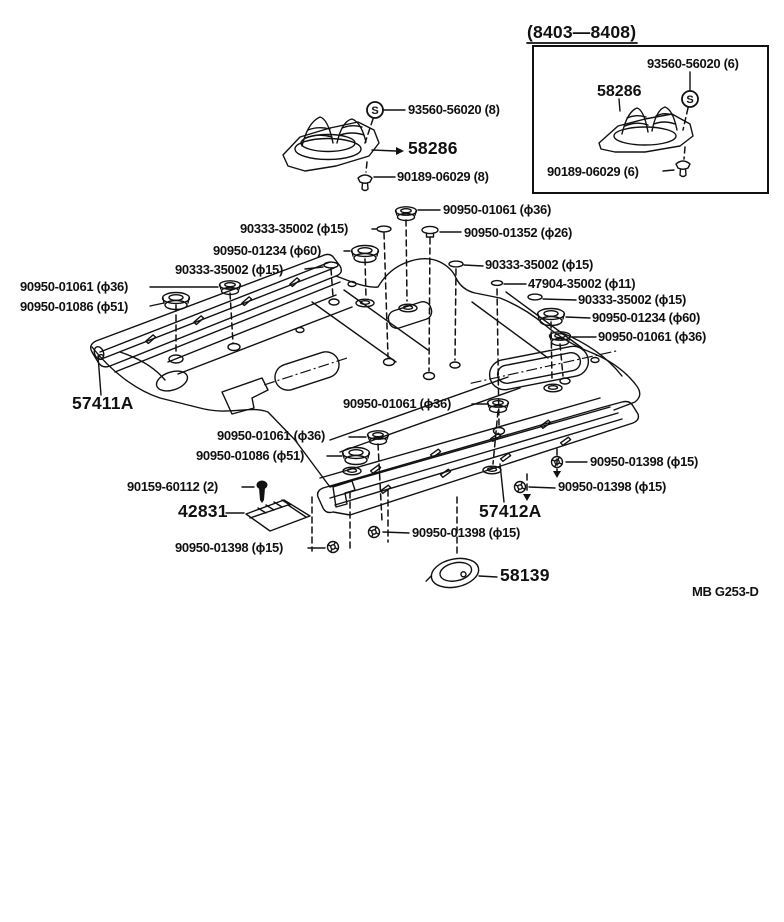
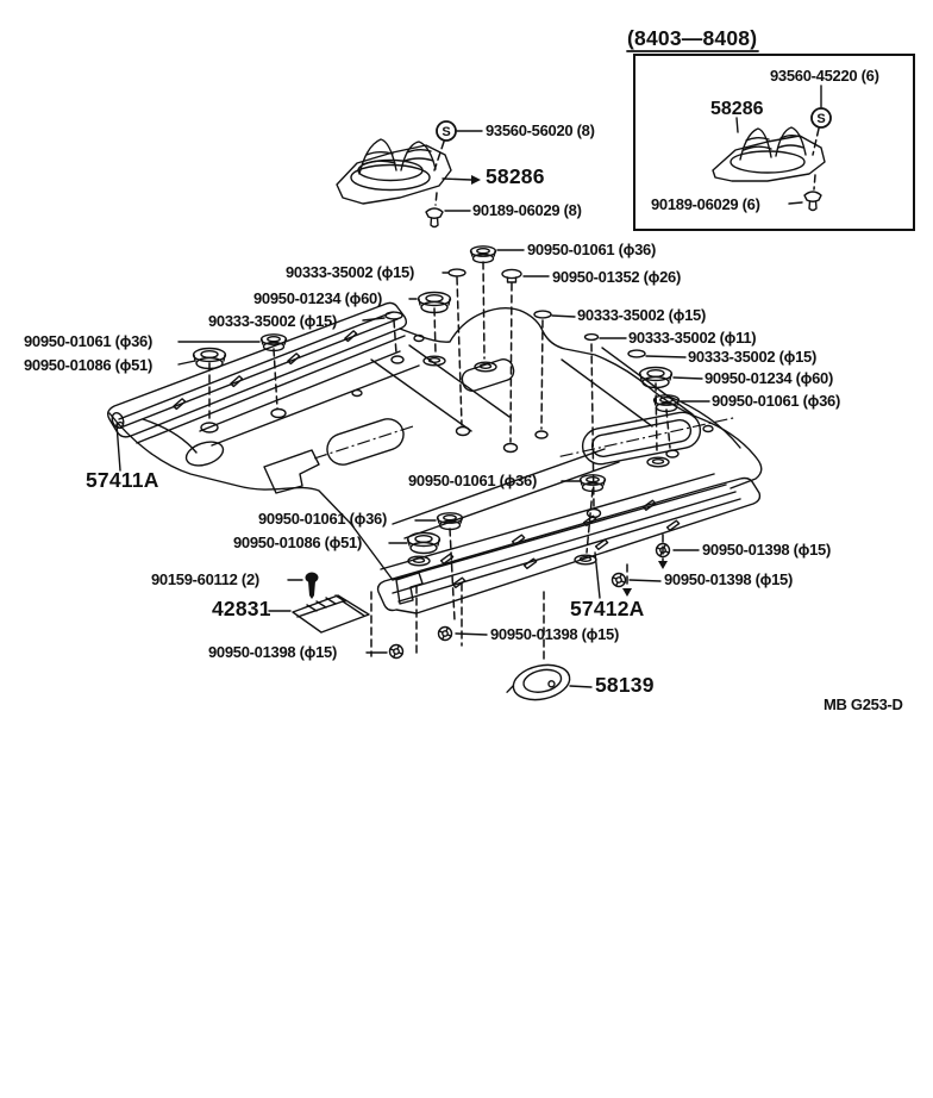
  (8403—8408)
- 93560-56020 (6)
+ 93560-45220 (6)
  S
  58286
  90189-06029 (6)
  S
  93560-56020 (8)
  58286
  90189-06029 (8)
  90950-01061 (ϕ36)
  90950-01352 (ϕ26)
  90333-35002 (ϕ15)
  90950-01234 (ϕ60)
  90333-35002 (ϕ15)
  90950-01061 (ϕ36)
  90950-01086 (ϕ51)
  90333-35002 (ϕ15)
- 47904-35002 (ϕ11)
+ 90333-35002 (ϕ11)
  90333-35002 (ϕ15)
  90950-01234 (ϕ60)
  90950-01061 (ϕ36)
  57411A
  90950-01061 (ϕ36)
  90950-01061 (ϕ36)
  90950-01086 (ϕ51)
  57412A
  90159-60112 (2)
  42831
  90950-01398 (ϕ15)
  90950-01398 (ϕ15)
  90950-01398 (ϕ15)
  90950-01398 (ϕ15)
  58139
  MB G253-D
